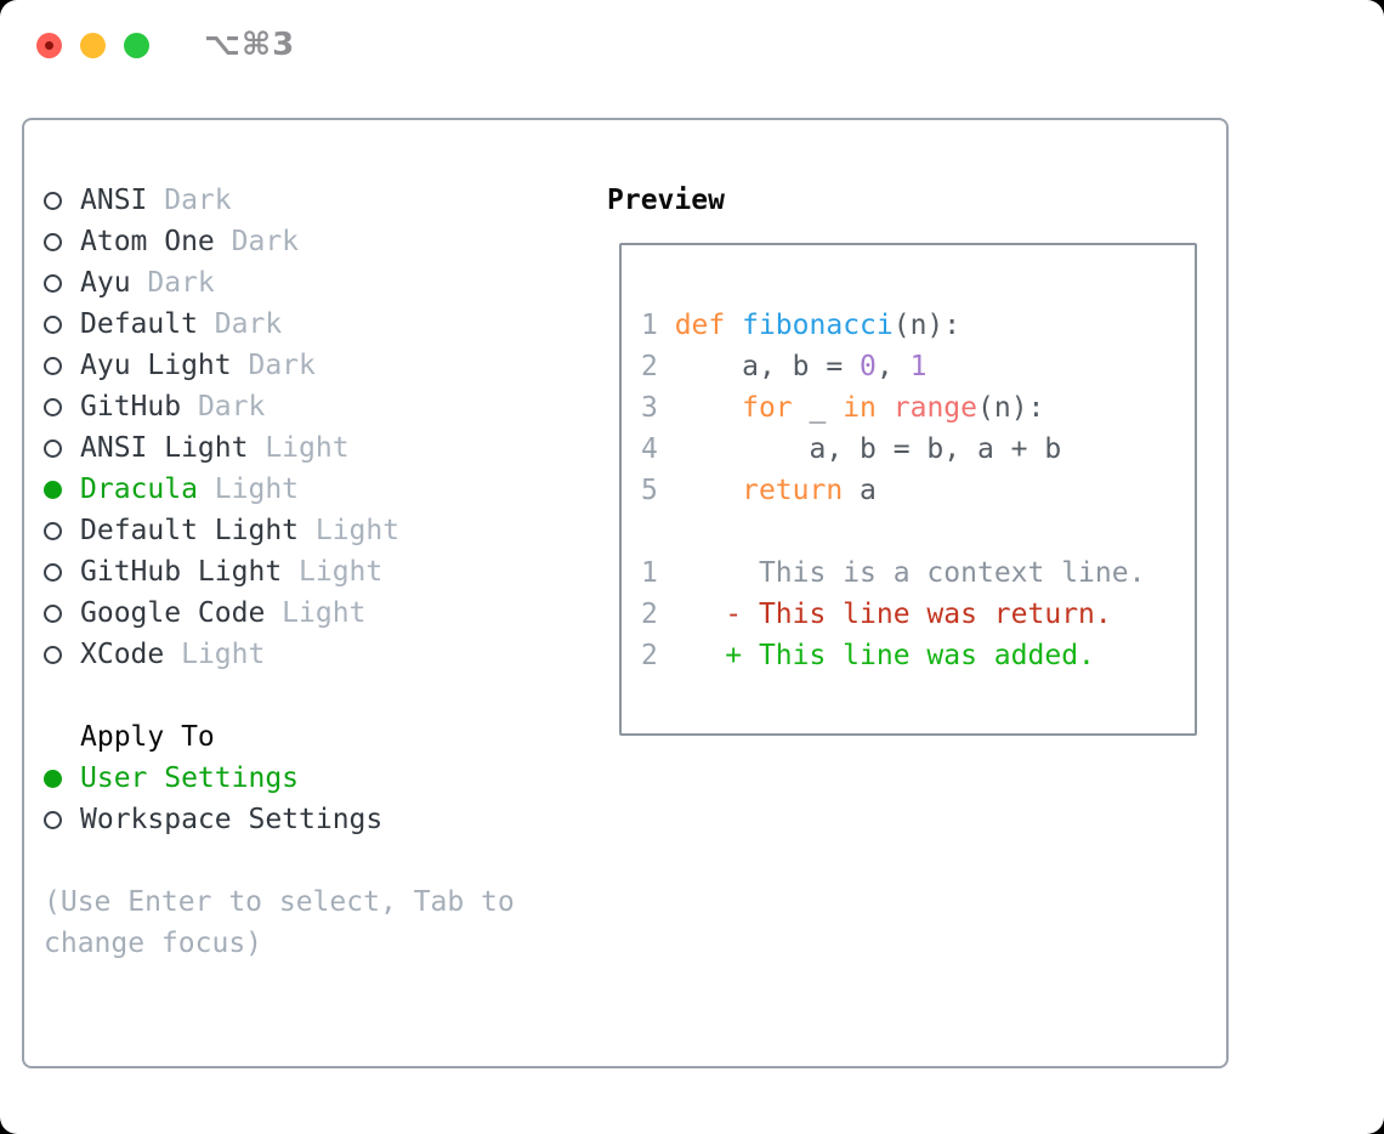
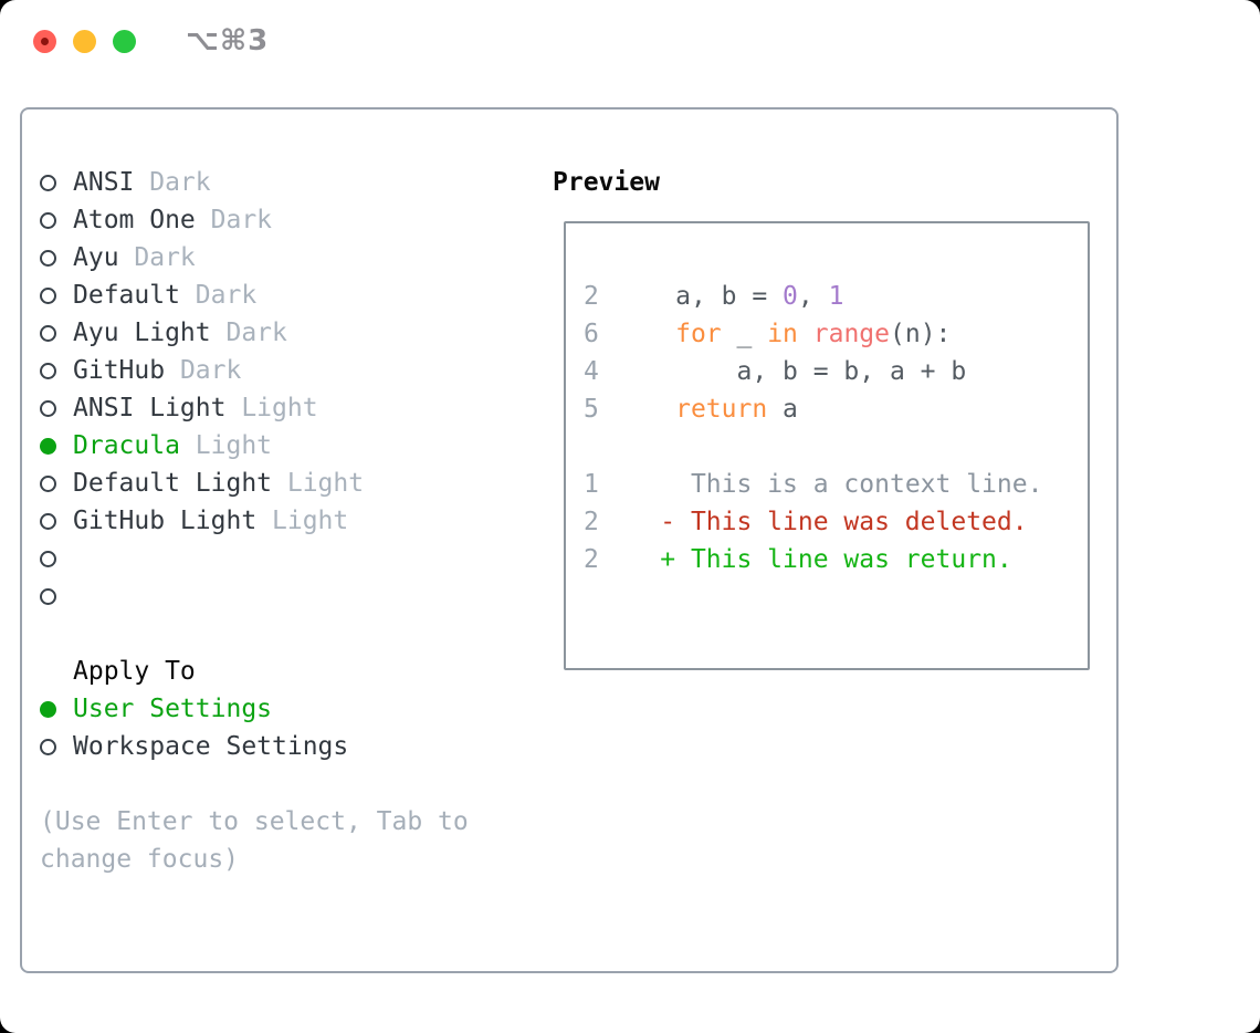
  ⌥⌘3
  ANSI Dark
  Atom One Dark
  Ayu Dark
  Default Dark
  Ayu Light Dark
  GitHub Dark
  ANSI Light Light
  Dracula Light
  Default Light Light
  GitHub Light Light
- Google Code Light
- XCode Light
  Apply To
  User Settings
  Workspace Settings
  (Use Enter to select, Tab to
  change focus)
  Preview
- 1 def fibonacci(n):
  2 a, b = 0, 1
- 3 for _ in range(n):
+ 6 for _ in range(n):
  4 a, b = b, a + b
  5 return a
  1 This is a context line.
- 2 - This line was return.
+ 2 - This line was deleted.
- 2 + This line was added.
+ 2 + This line was return.
